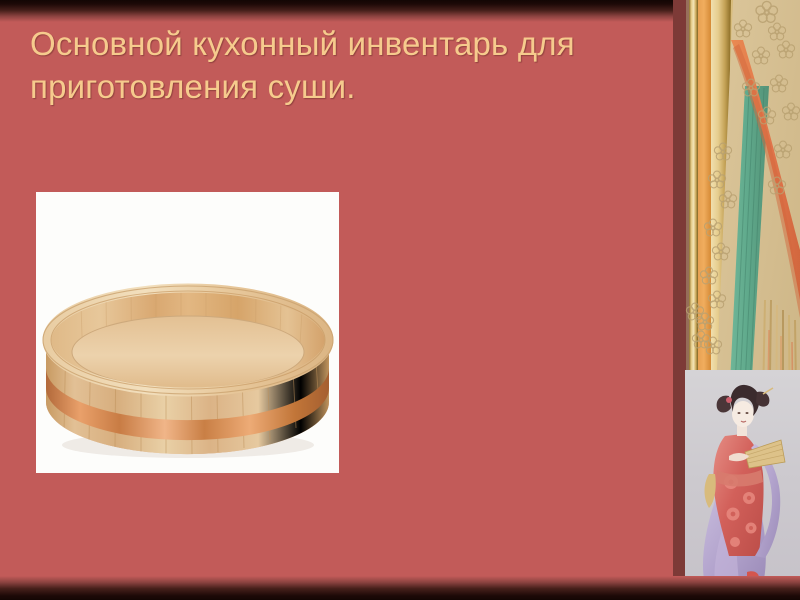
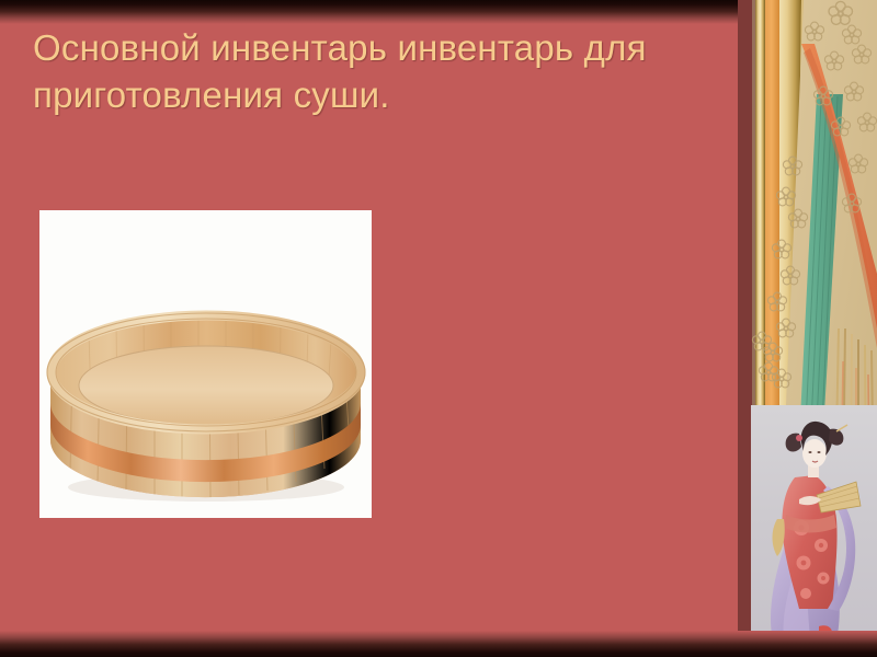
- Основной кухонный инвентарь для приготовления суши.
+ Основной инвентарь инвентарь для приготовления суши.
